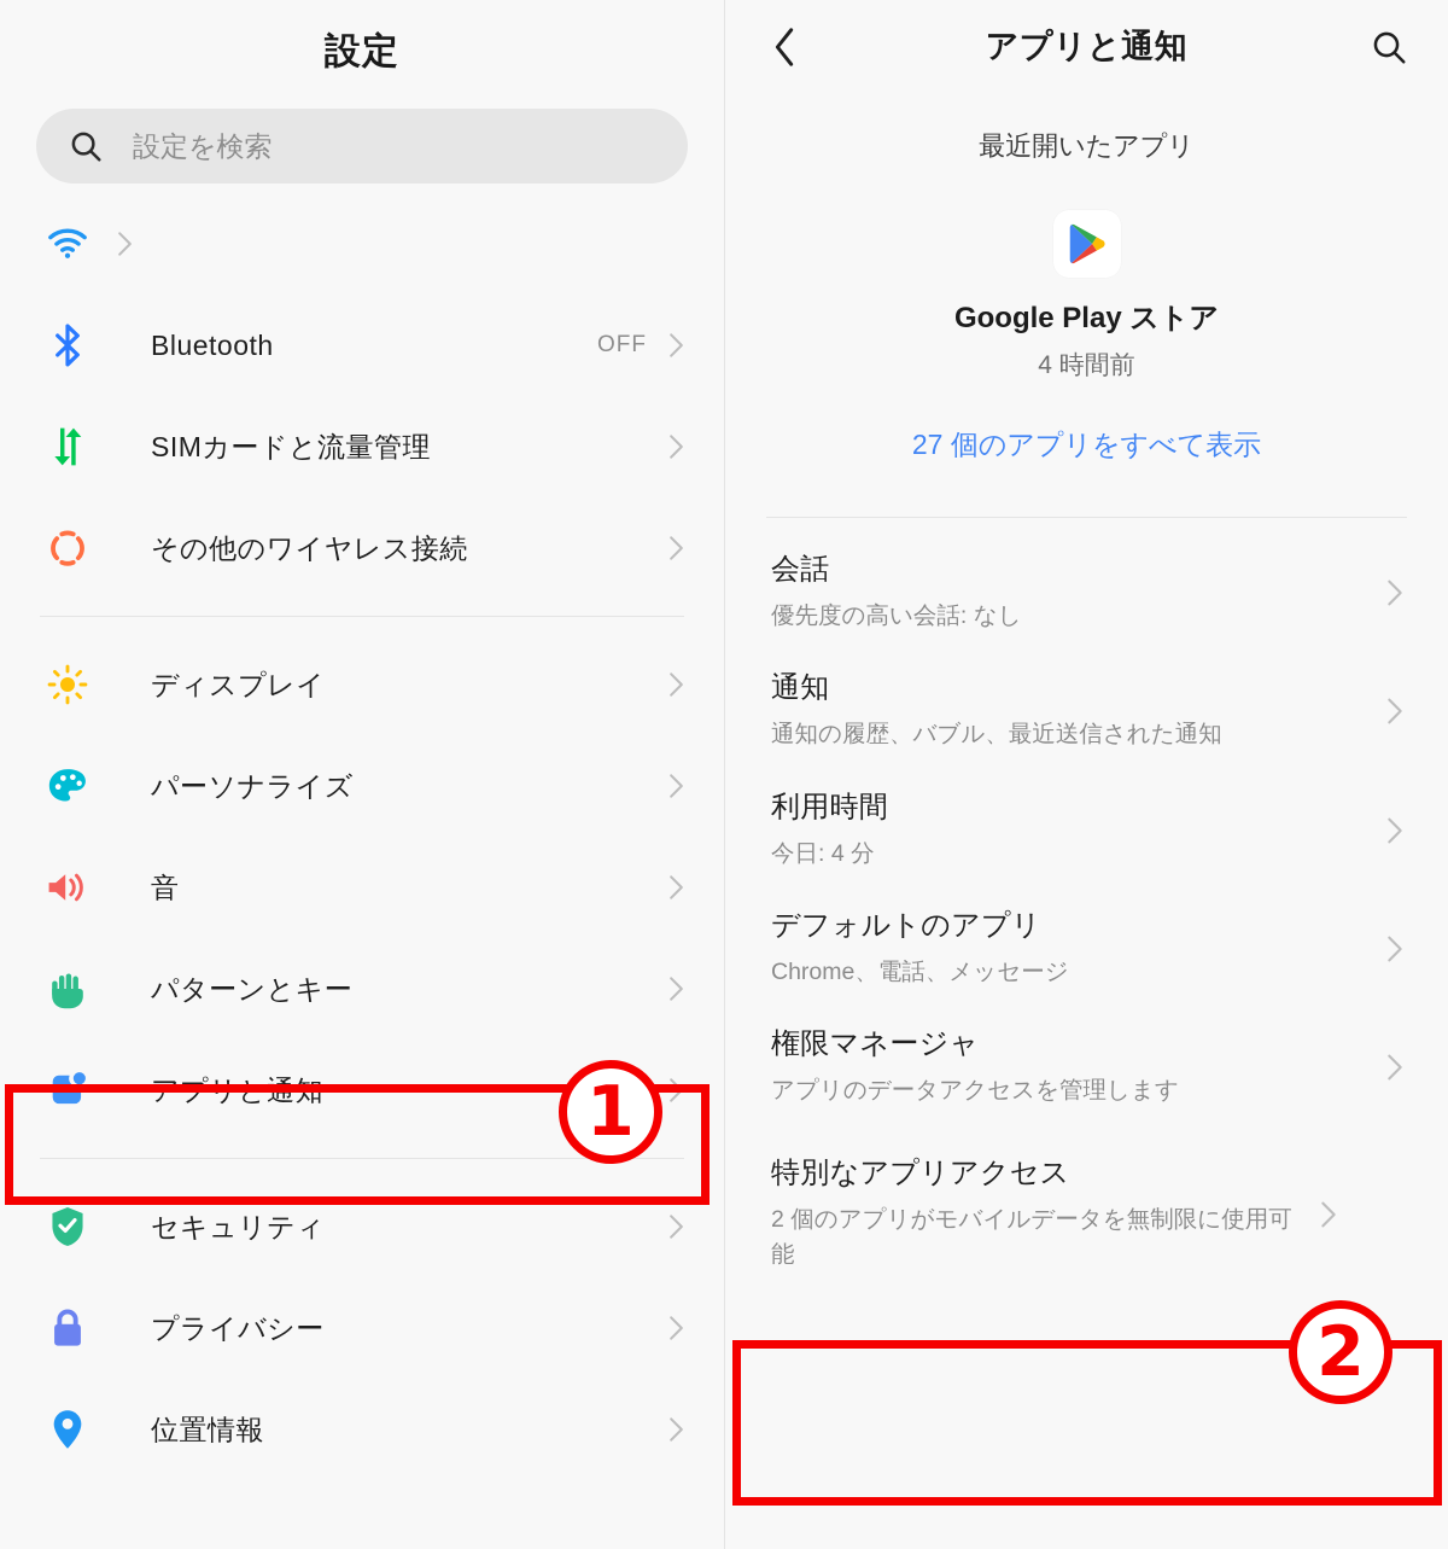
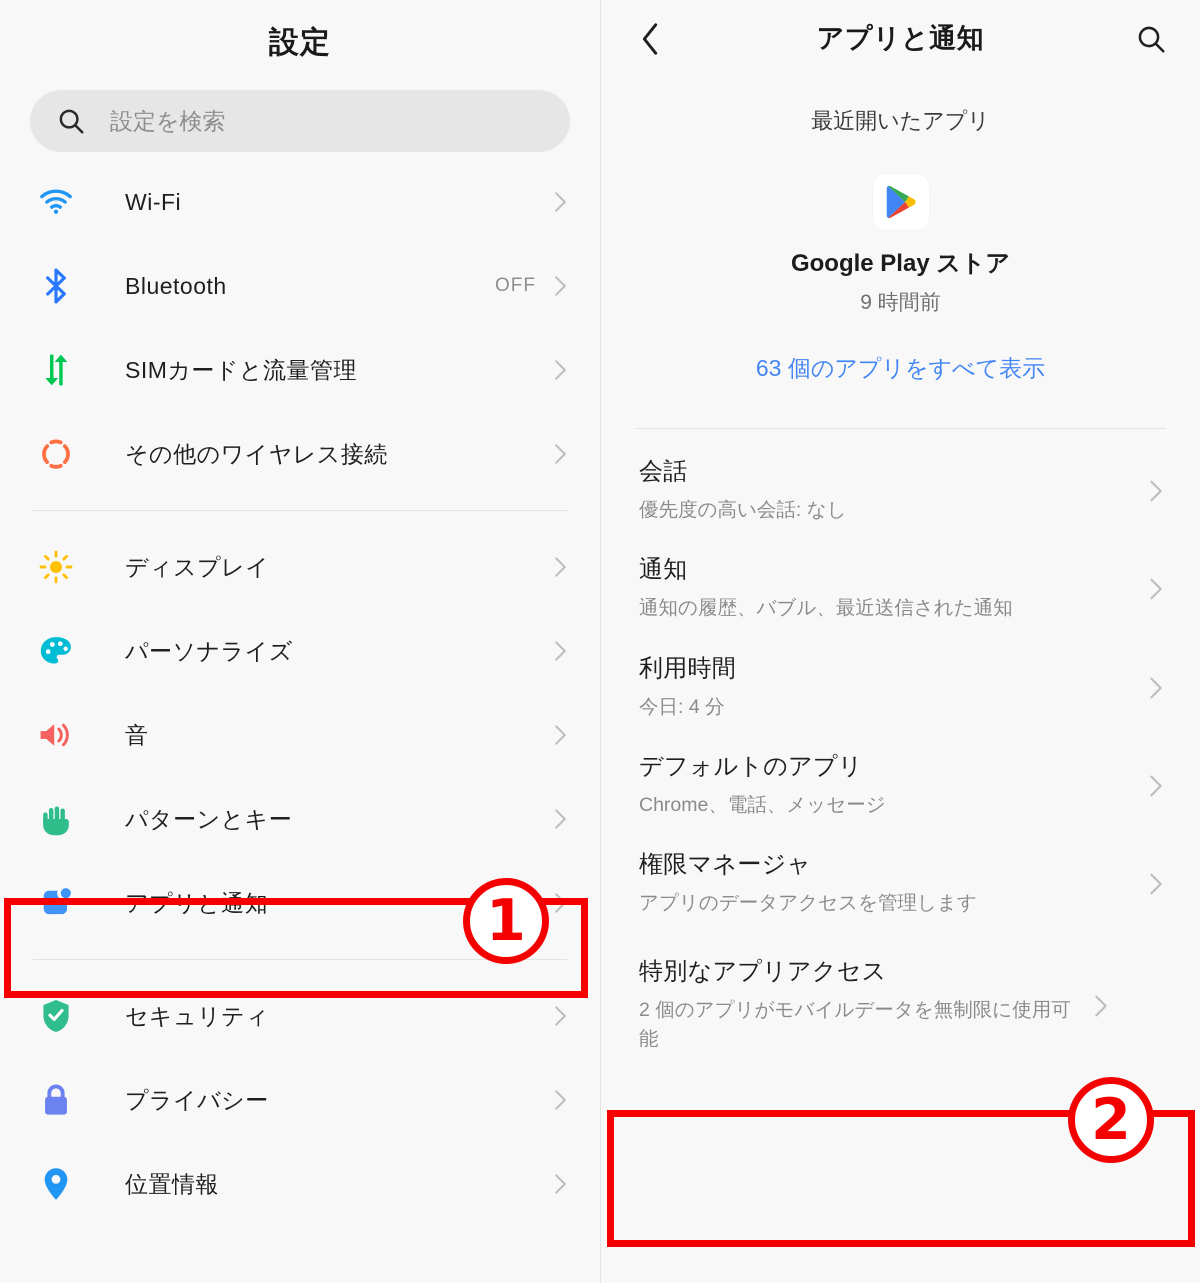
  設定
  設定を検索
+ Wi-Fi
  Bluetooth
  OFF
  SIMカードと流量管理
  その他のワイヤレス接続
  ディスプレイ
  パーソナライズ
  音
  パターンとキー
  アプリと通知
  セキュリティ
  プライバシー
  位置情報
  1
  アプリと通知
  最近開いたアプリ
  Google Play ストア
- 4 時間前
+ 9 時間前
- 27 個のアプリをすべて表示
+ 63 個のアプリをすべて表示
  会話
  優先度の高い会話: なし
  通知
  通知の履歴、バブル、最近送信された通知
  利用時間
  今日: 4 分
  デフォルトのアプリ
  Chrome、電話、メッセージ
  権限マネージャ
  アプリのデータアクセスを管理します
  特別なアプリアクセス
  2 個のアプリがモバイルデータを無制限に使用可能
  2
